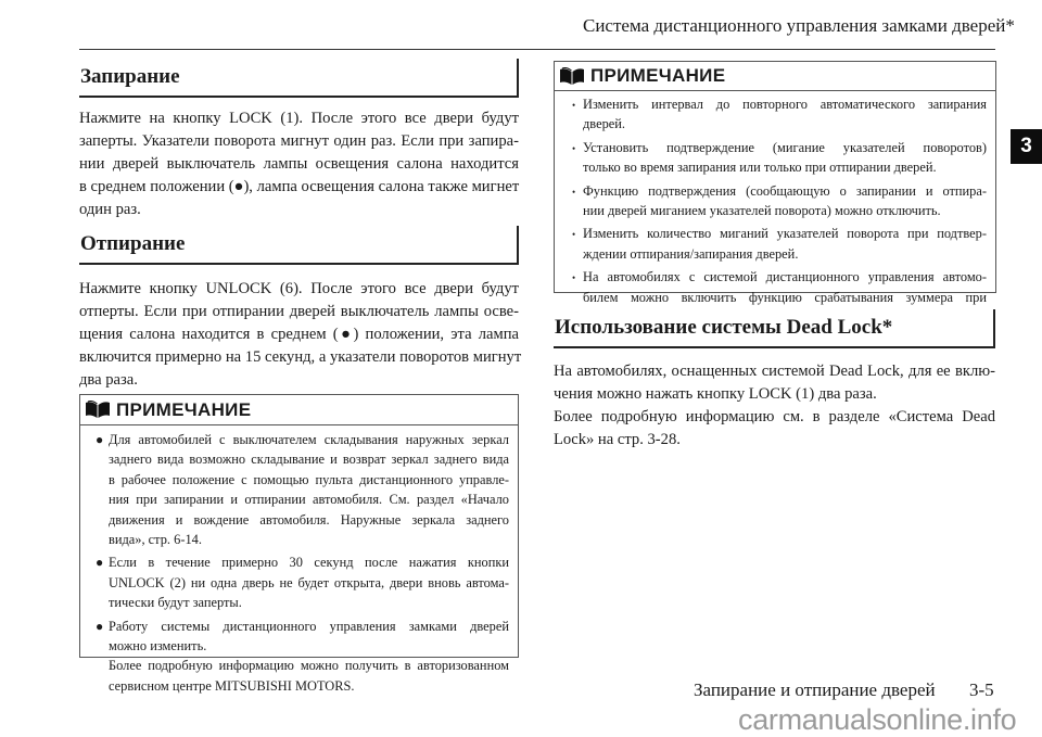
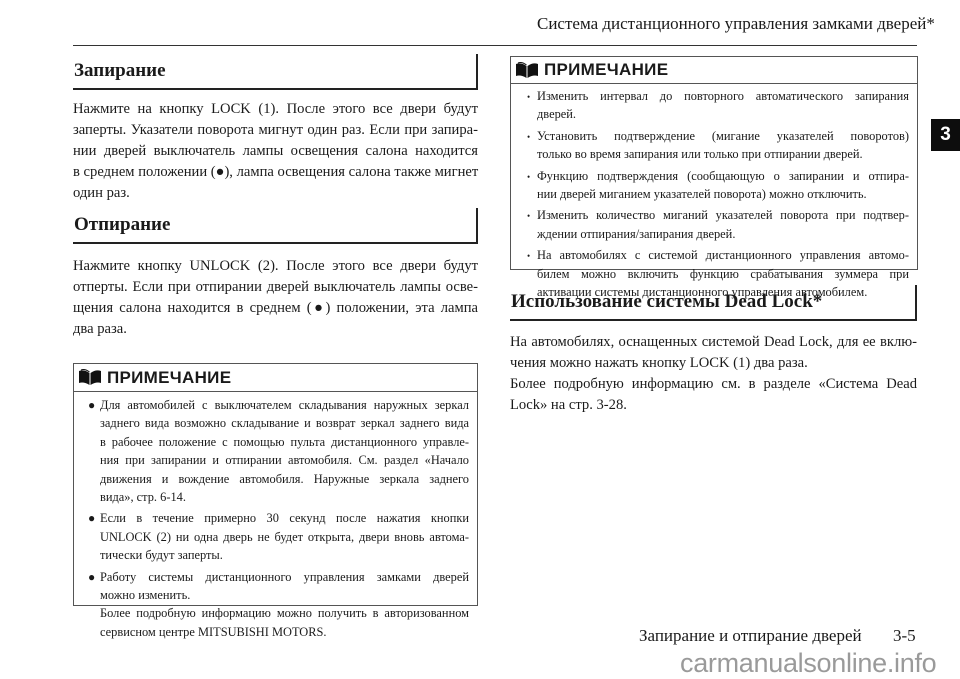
  Система дистанционного управления замками дверей*
  3
  Запирание
  Нажмите на кнопку LOCK (1). После этого все двери будут
  заперты. Указатели поворота мигнут один раз. Если при запира-
  нии дверей выключатель лампы освещения салона находится
  в среднем положении (●), лампа освещения салона также мигнет
  один раз.
  Отпирание
- Нажмите кнопку UNLOCK (6). После этого все двери будут
+ Нажмите кнопку UNLOCK (2). После этого все двери будут
  отперты. Если при отпирании дверей выключатель лампы осве-
  щения салона находится в среднем (●) положении, эта лампа
- включится примерно на 15 секунд, а указатели поворотов мигнут
  два раза.
  ПРИМЕЧАНИЕ
  ●
  Для автомобилей с выключателем складывания наружных зеркал
  заднего вида возможно складывание и возврат зеркал заднего вида
  в рабочее положение с помощью пульта дистанционного управле-
  ния при запирании и отпирании автомобиля. См. раздел «Начало
  движения и вождение автомобиля. Наружные зеркала заднего
  вида», стр. 6-14.
  ●
  Если в течение примерно 30 секунд после нажатия кнопки
  UNLOCK (2) ни одна дверь не будет открыта, двери вновь автома-
  тически будут заперты.
  ●
  Работу системы дистанционного управления замками дверей
  можно изменить.
  Более подробную информацию можно получить в авторизованном
  сервисном центре MITSUBISHI MOTORS.
  ПРИМЕЧАНИЕ
  •
  Изменить интервал до повторного автоматического запирания
  дверей.
  •
  Установить подтверждение (мигание указателей поворотов)
  только во время запирания или только при отпирании дверей.
  •
  Функцию подтверждения (сообщающую о запирании и отпира-
  нии дверей миганием указателей поворота) можно отключить.
  •
  Изменить количество миганий указателей поворота при подтвер-
  ждении отпирания/запирания дверей.
  •
  На автомобилях с системой дистанционного управления автомо-
  билем можно включить функцию срабатывания зуммера при
+ активации системы дистанционного управления автомобилем.
  Использование системы Dead Lock*
  На автомобилях, оснащенных системой Dead Lock, для ее вклю-
  чения можно нажать кнопку LOCK (1) два раза.
  Более подробную информацию см. в разделе «Система Dead
  Lock» на стр. 3-28.
  Запирание и отпирание дверей
  3-5
  carmanualsonline.info
